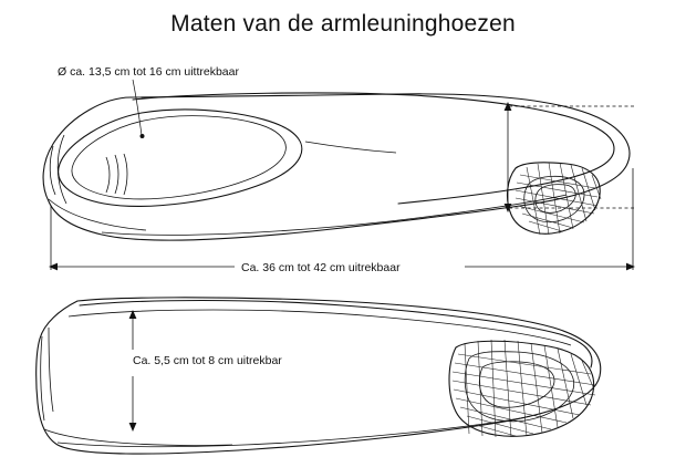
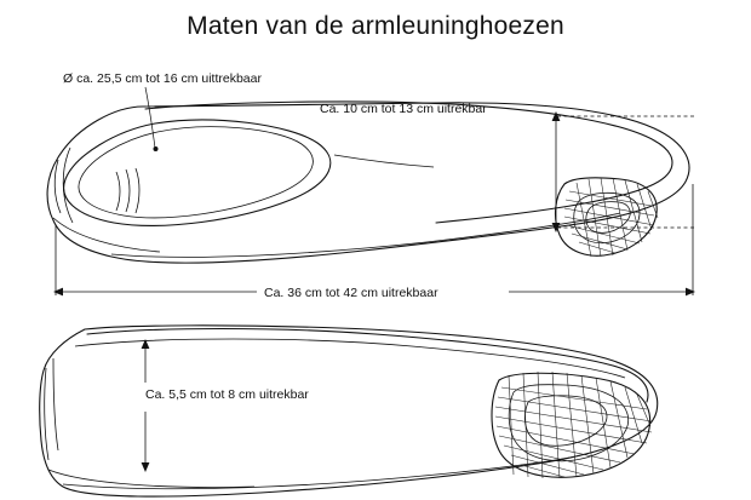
  Maten van de armleuninghoezen
- Ø ca. 13,5 cm tot 16 cm uittrekbaar
+ Ø ca. 25,5 cm tot 16 cm uittrekbaar
+ Ca. 10 cm tot 13 cm uitrekbar
  Ca. 36 cm tot 42 cm uitrekbaar
  Ca. 5,5 cm tot 8 cm uitrekbar
